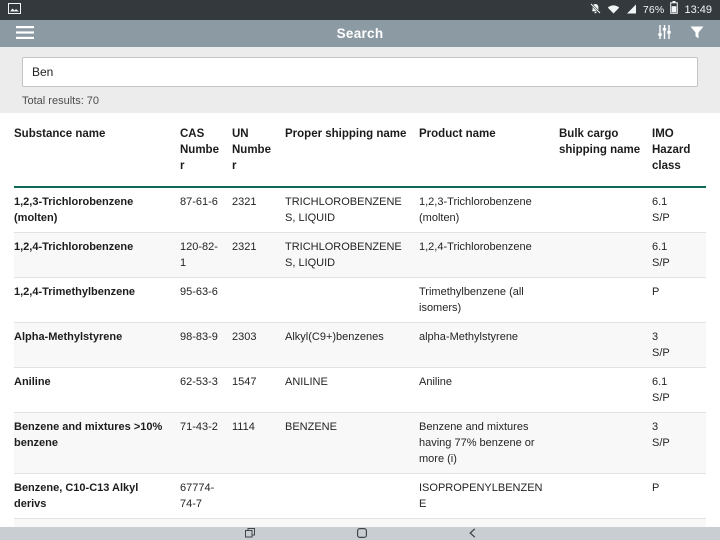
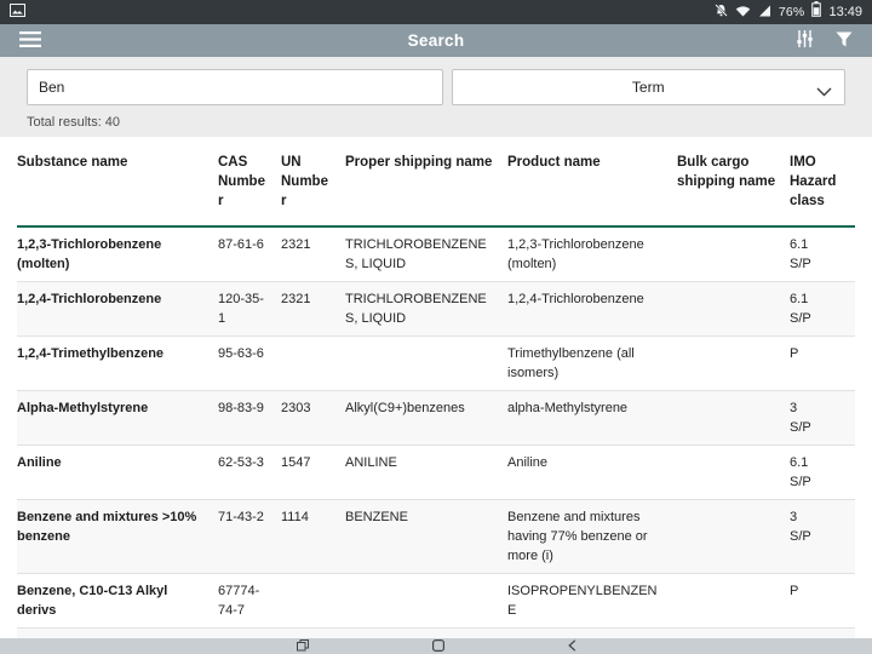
  76%
  13:49
  Search
  Ben
+ Term
- Total results: 70
+ Total results: 40
  Substance name	CAS Number	UN Number	Proper shipping name	Product name	Bulk cargo shipping name	IMO Hazard class
  1,2,3-Trichlorobenzene (molten)	87-61-6	2321	TRICHLOROBENZENES, LIQUID	1,2,3-Trichlorobenzene (molten)		6.1 S/P
- 1,2,4-Trichlorobenzene	120-82-1	2321	TRICHLOROBENZENES, LIQUID	1,2,4-Trichlorobenzene		6.1 S/P
+ 1,2,4-Trichlorobenzene	120-35-1	2321	TRICHLOROBENZENES, LIQUID	1,2,4-Trichlorobenzene		6.1 S/P
  1,2,4-Trimethylbenzene	95-63-6			Trimethylbenzene (all isomers)		P
  Alpha-Methylstyrene	98-83-9	2303	Alkyl(C9+)benzenes	alpha-Methylstyrene		3 S/P
  Aniline	62-53-3	1547	ANILINE	Aniline		6.1 S/P
  Benzene and mixtures >10% benzene	71-43-2	1114	BENZENE	Benzene and mixtures having 77% benzene or more (i)		3 S/P
  Benzene, C10-C13 Alkyl derivs	67774-74-7			ISOPROPENYLBENZENE		P
